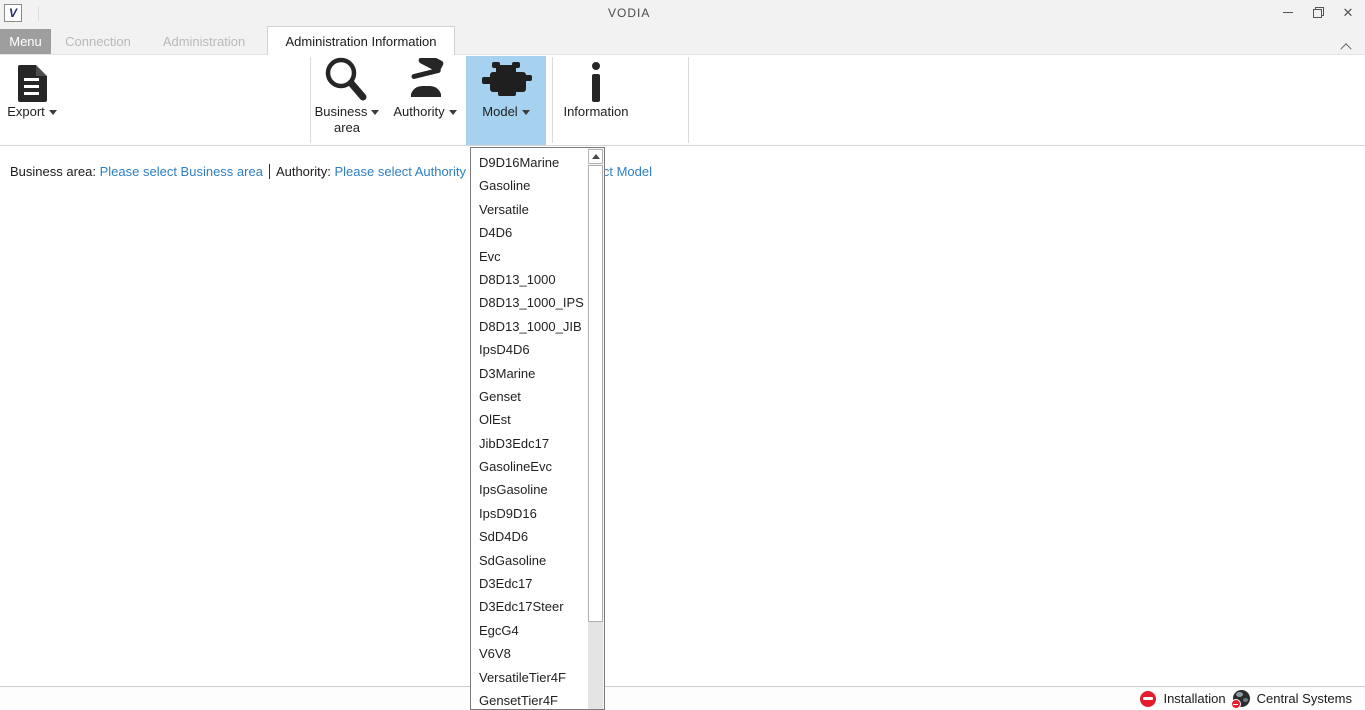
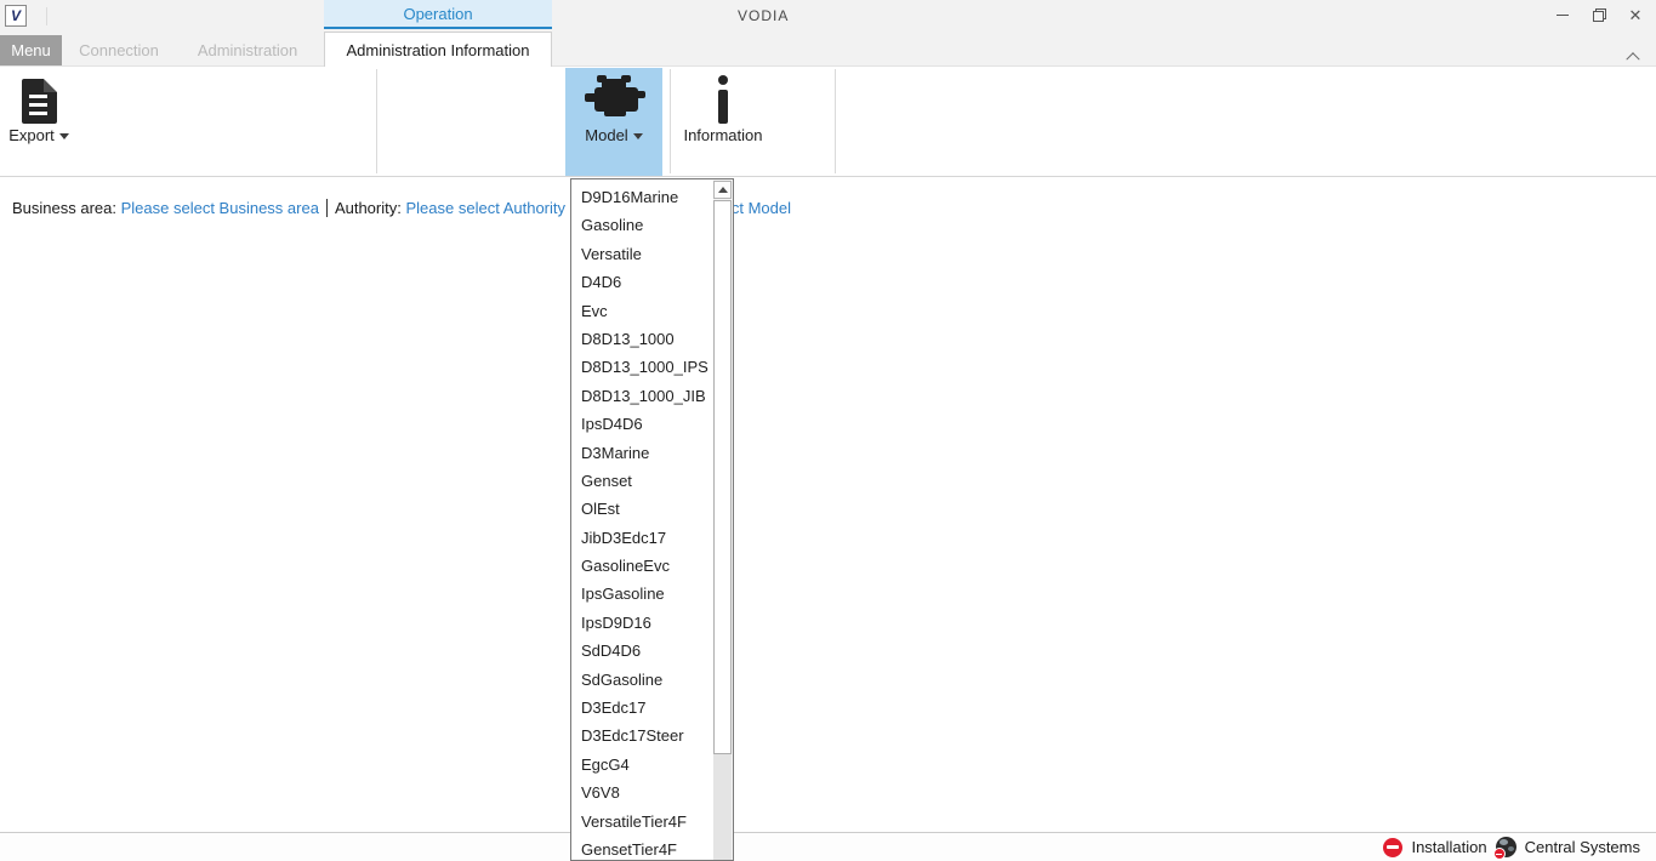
  V
  VODIA
  ✕
+ Operation
  Menu
  Connection
  Administration
  Administration Information
  Export
- Business
- area
- Authority
  Model
  Information
  Business area: Please select Business area Authority: Please select Authority
  D9D16Marine
  Gasoline
  Versatile
  D4D6
  Evc
  D8D13_1000
  D8D13_1000_IPS
  D8D13_1000_JIB
  IpsD4D6
  D3Marine
  Genset
  OlEst
  JibD3Edc17
  GasolineEvc
  IpsGasoline
  IpsD9D16
  SdD4D6
  SdGasoline
  D3Edc17
  D3Edc17Steer
  EgcG4
  V6V8
  VersatileTier4F
  GensetTier4F
  Installation
  Central Systems
